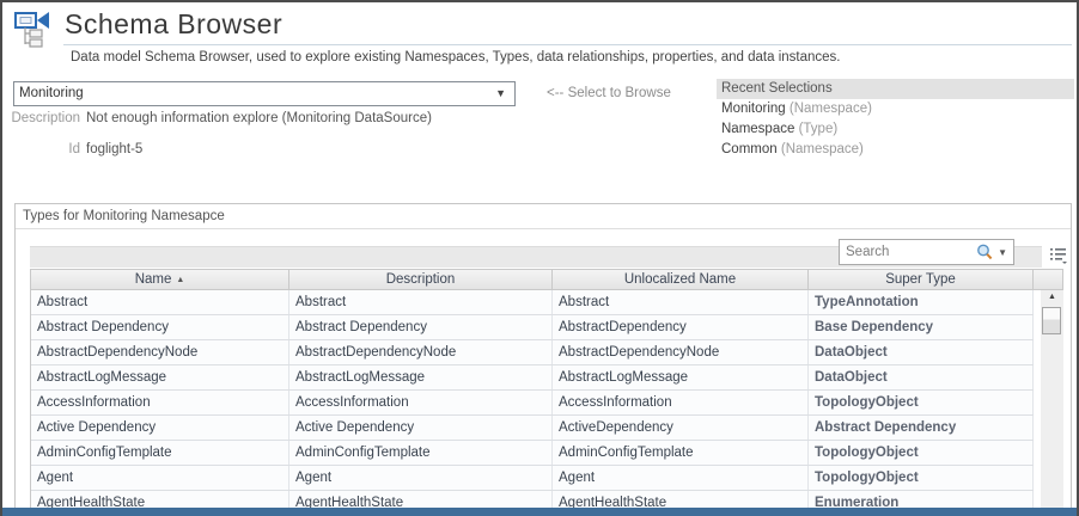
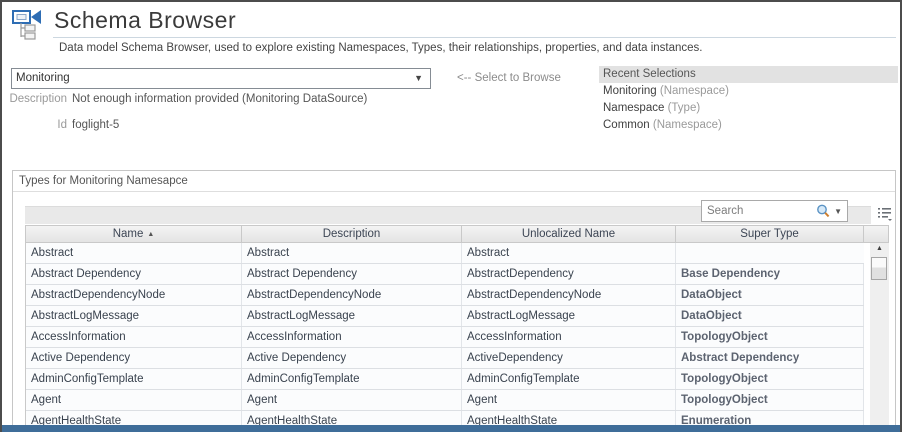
  Schema Browser
- Data model Schema Browser, used to explore existing Namespaces, Types, data relationships, properties, and data instances.
+ Data model Schema Browser, used to explore existing Namespaces, Types, their relationships, properties, and data instances.
  Monitoring
  ▼
  <-- Select to Browse
  Recent Selections
  Monitoring (Namespace)
  Namespace (Type)
  Common (Namespace)
- Description Not enough information explore (Monitoring DataSource)
+ Description Not enough information provided (Monitoring DataSource)
  Id foglight-5
  Types for Monitoring Namesapce
  Search
  ▼
  Name
  Description
  Unlocalized Name
  Super Type
  Abstract
  Abstract
  Abstract
- TypeAnnotation
  Abstract Dependency
  Abstract Dependency
  AbstractDependency
  Base Dependency
  AbstractDependencyNode
  AbstractDependencyNode
  AbstractDependencyNode
  DataObject
  AbstractLogMessage
  AbstractLogMessage
  AbstractLogMessage
  DataObject
  AccessInformation
  AccessInformation
  AccessInformation
  TopologyObject
  Active Dependency
  Active Dependency
  ActiveDependency
  Abstract Dependency
  AdminConfigTemplate
  AdminConfigTemplate
  AdminConfigTemplate
  TopologyObject
  Agent
  Agent
  Agent
  TopologyObject
  AgentHealthState
  AgentHealthState
  AgentHealthState
  Enumeration
